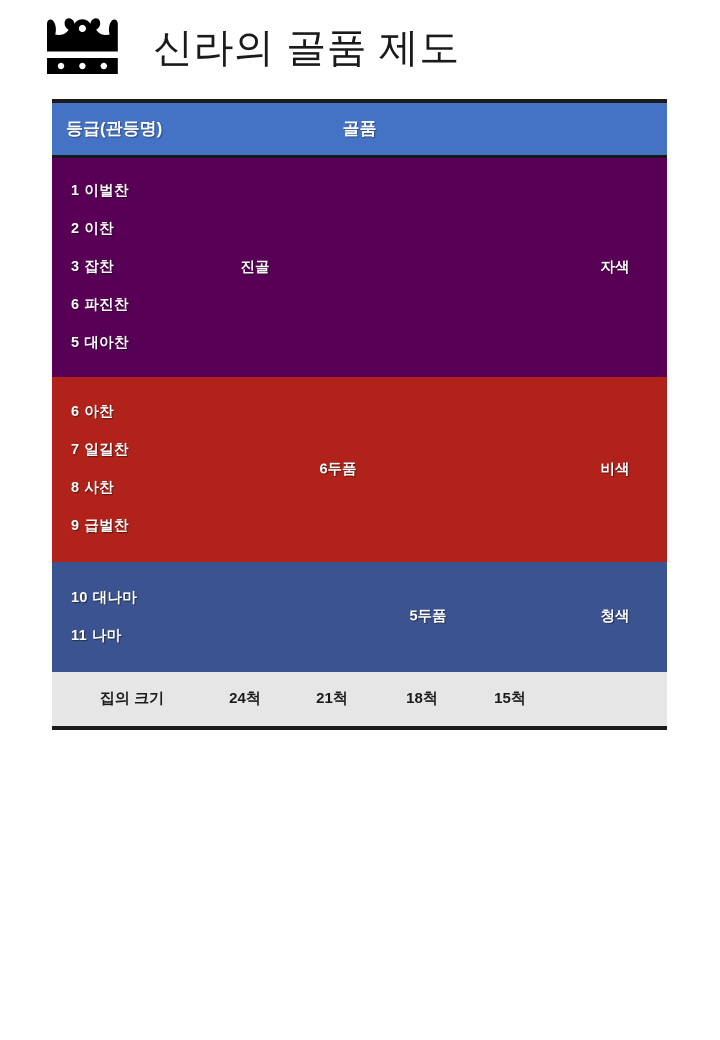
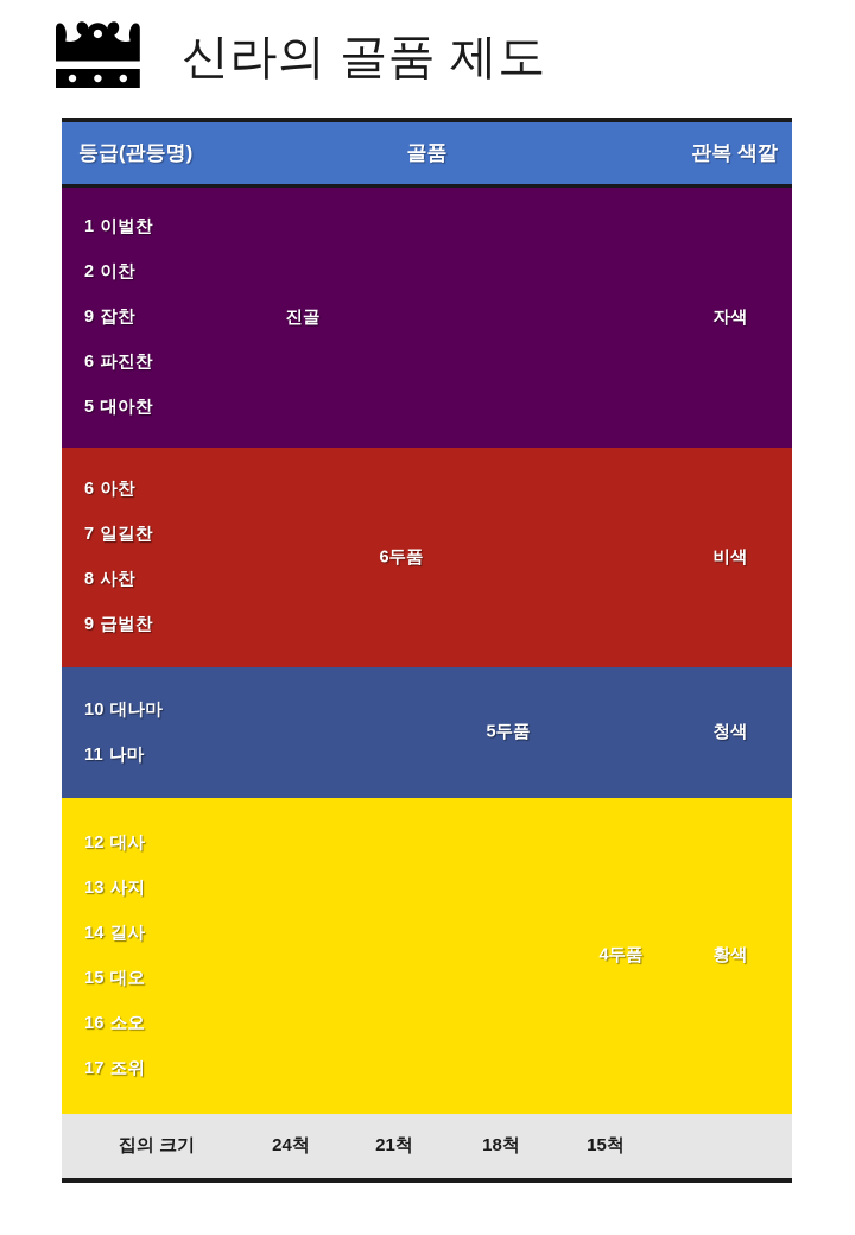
  신라의 골품 제도
  등급(관등명)
  골품
+ 관복 색깔
  1 이벌찬
  2 이찬
- 3 잡찬
+ 9 잡찬
  6 파진찬
  5 대아찬
  진골
  자색
  6 아찬
  7 일길찬
  8 사찬
  9 급벌찬
  6두품
  비색
  10 대나마
  11 나마
  5두품
  청색
+ 12 대사
+ 13 사지
+ 14 길사
+ 15 대오
+ 16 소오
+ 17 조위
+ 4두품
+ 황색
  집의 크기
  24척
  21척
  18척
  15척
